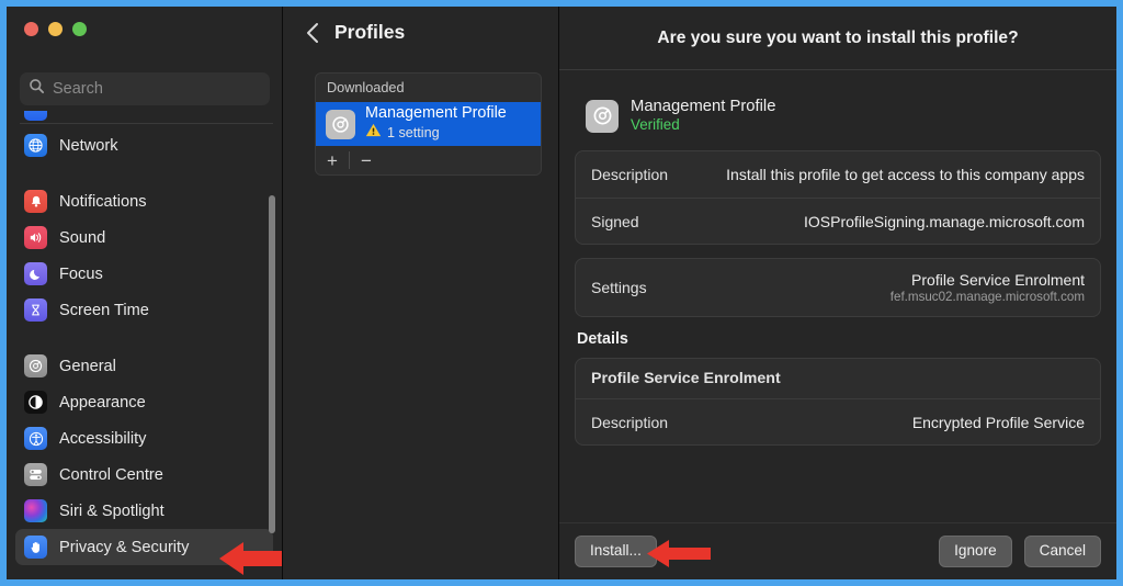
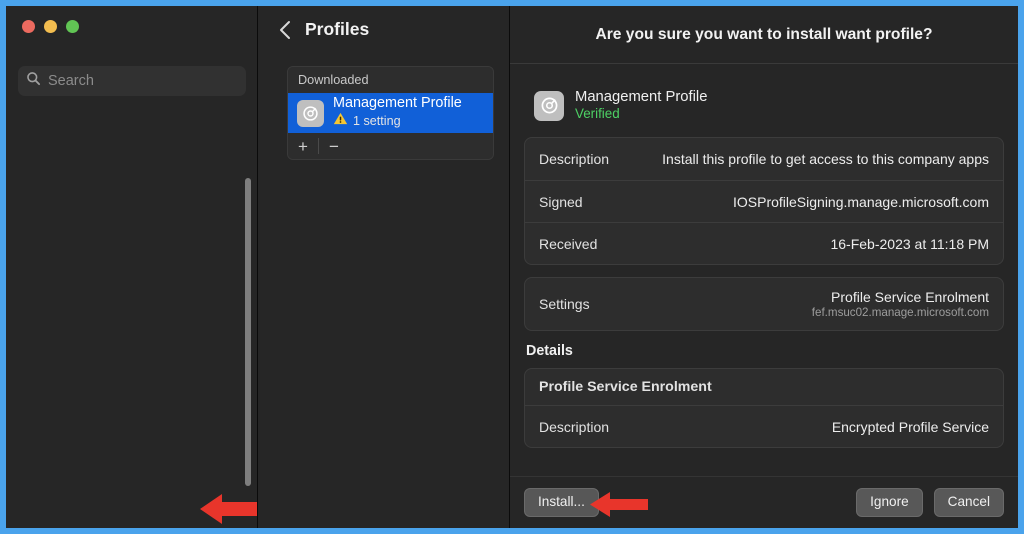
  Search
- Network
- Notifications
- Sound
- Focus
- Screen Time
- General
- Appearance
- Accessibility
- Control Centre
- Siri & Spotlight
- Privacy & Security
  Profiles
  Downloaded
  Management Profile
  1 setting
  +
  −
- Are you sure you want to install this profile?
+ Are you sure you want to install want profile?
  Management Profile
  Verified
  Description
  Install this profile to get access to this company apps
  Signed
  IOSProfileSigning.manage.microsoft.com
+ Received
+ 16-Feb-2023 at 11:18 PM
  Settings
  Profile Service Enrolment
  fef.msuc02.manage.microsoft.com
  Details
  Profile Service Enrolment
  Description
  Encrypted Profile Service
  Install...
  Ignore
  Cancel
